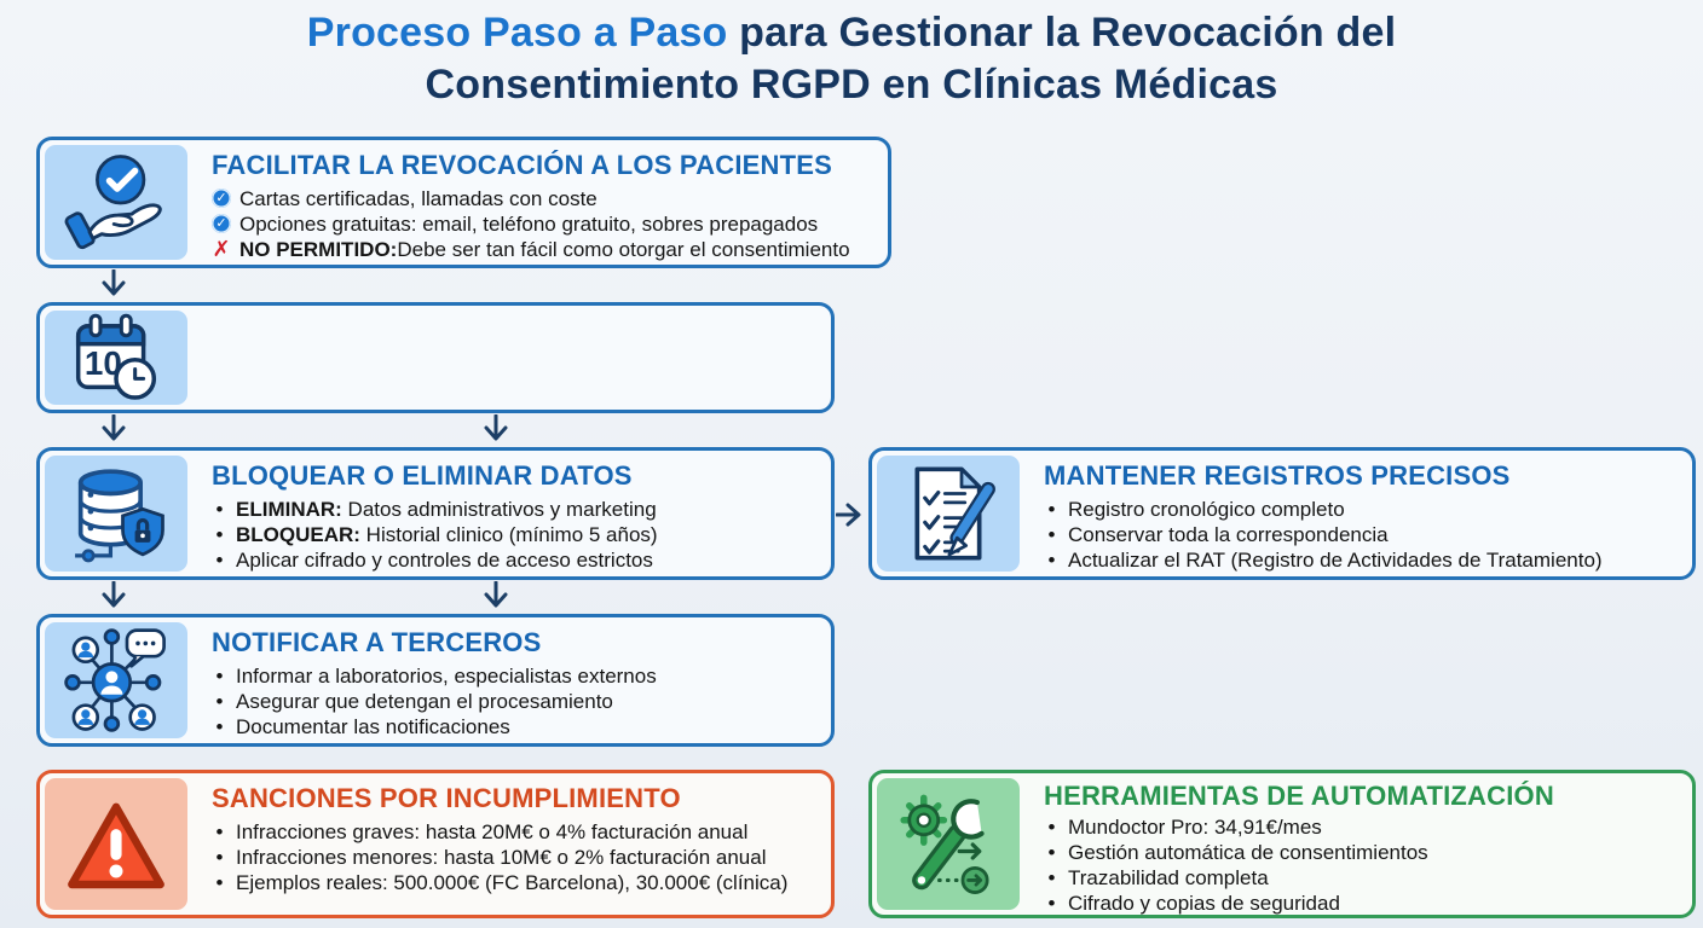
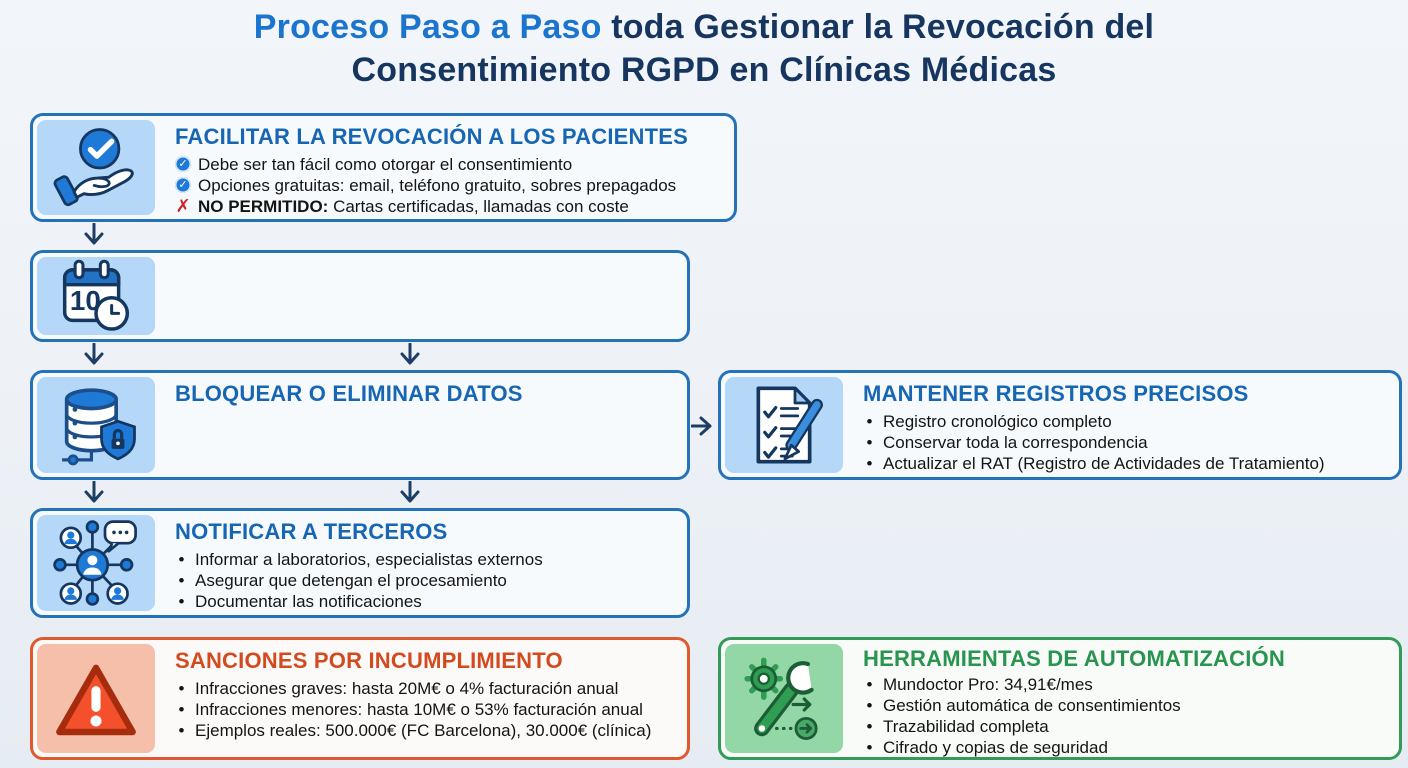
- Proceso Paso a Paso para Gestionar la Revocación del
+ Proceso Paso a Paso toda Gestionar la Revocación del
  Consentimiento RGPD en Clínicas Médicas
  FACILITAR LA REVOCACIÓN A LOS PACIENTES
- Cartas certificadas, llamadas con coste
+ Debe ser tan fácil como otorgar el consentimiento
  Opciones gratuitas: email, teléfono gratuito, sobres prepagados
- NO PERMITIDO:Debe ser tan fácil como otorgar el consentimiento
+ NO PERMITIDO: Cartas certificadas, llamadas con coste
  10
  BLOQUEAR O ELIMINAR DATOS
- ELIMINAR: Datos administrativos y marketing
- BLOQUEAR: Historial clinico (mínimo 5 años)
- Aplicar cifrado y controles de acceso estrictos
  MANTENER REGISTROS PRECISOS
  Registro cronológico completo
  Conservar toda la correspondencia
  Actualizar el RAT (Registro de Actividades de Tratamiento)
  NOTIFICAR A TERCEROS
  Informar a laboratorios, especialistas externos
  Asegurar que detengan el procesamiento
  Documentar las notificaciones
  SANCIONES POR INCUMPLIMIENTO
  Infracciones graves: hasta 20M€ o 4% facturación anual
- Infracciones menores: hasta 10M€ o 2% facturación anual
+ Infracciones menores: hasta 10M€ o 53% facturación anual
  Ejemplos reales: 500.000€ (FC Barcelona), 30.000€ (clínica)
  HERRAMIENTAS DE AUTOMATIZACIÓN
  Mundoctor Pro: 34,91€/mes
  Gestión automática de consentimientos
  Trazabilidad completa
  Cifrado y copias de seguridad
